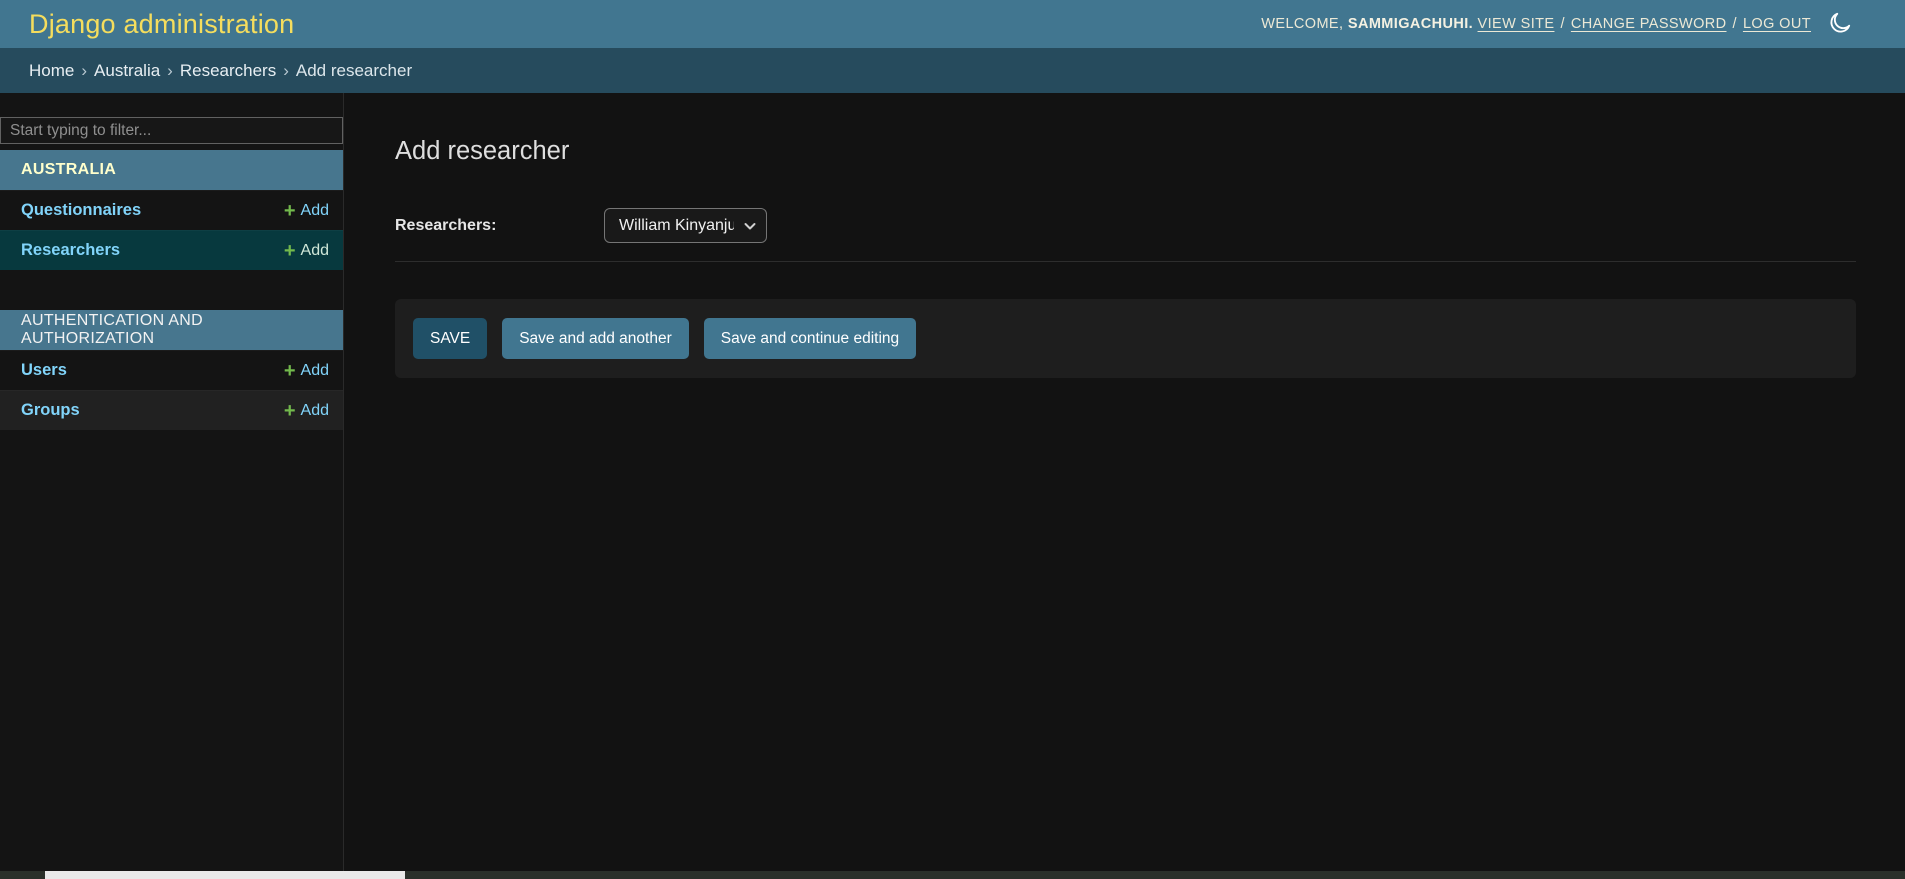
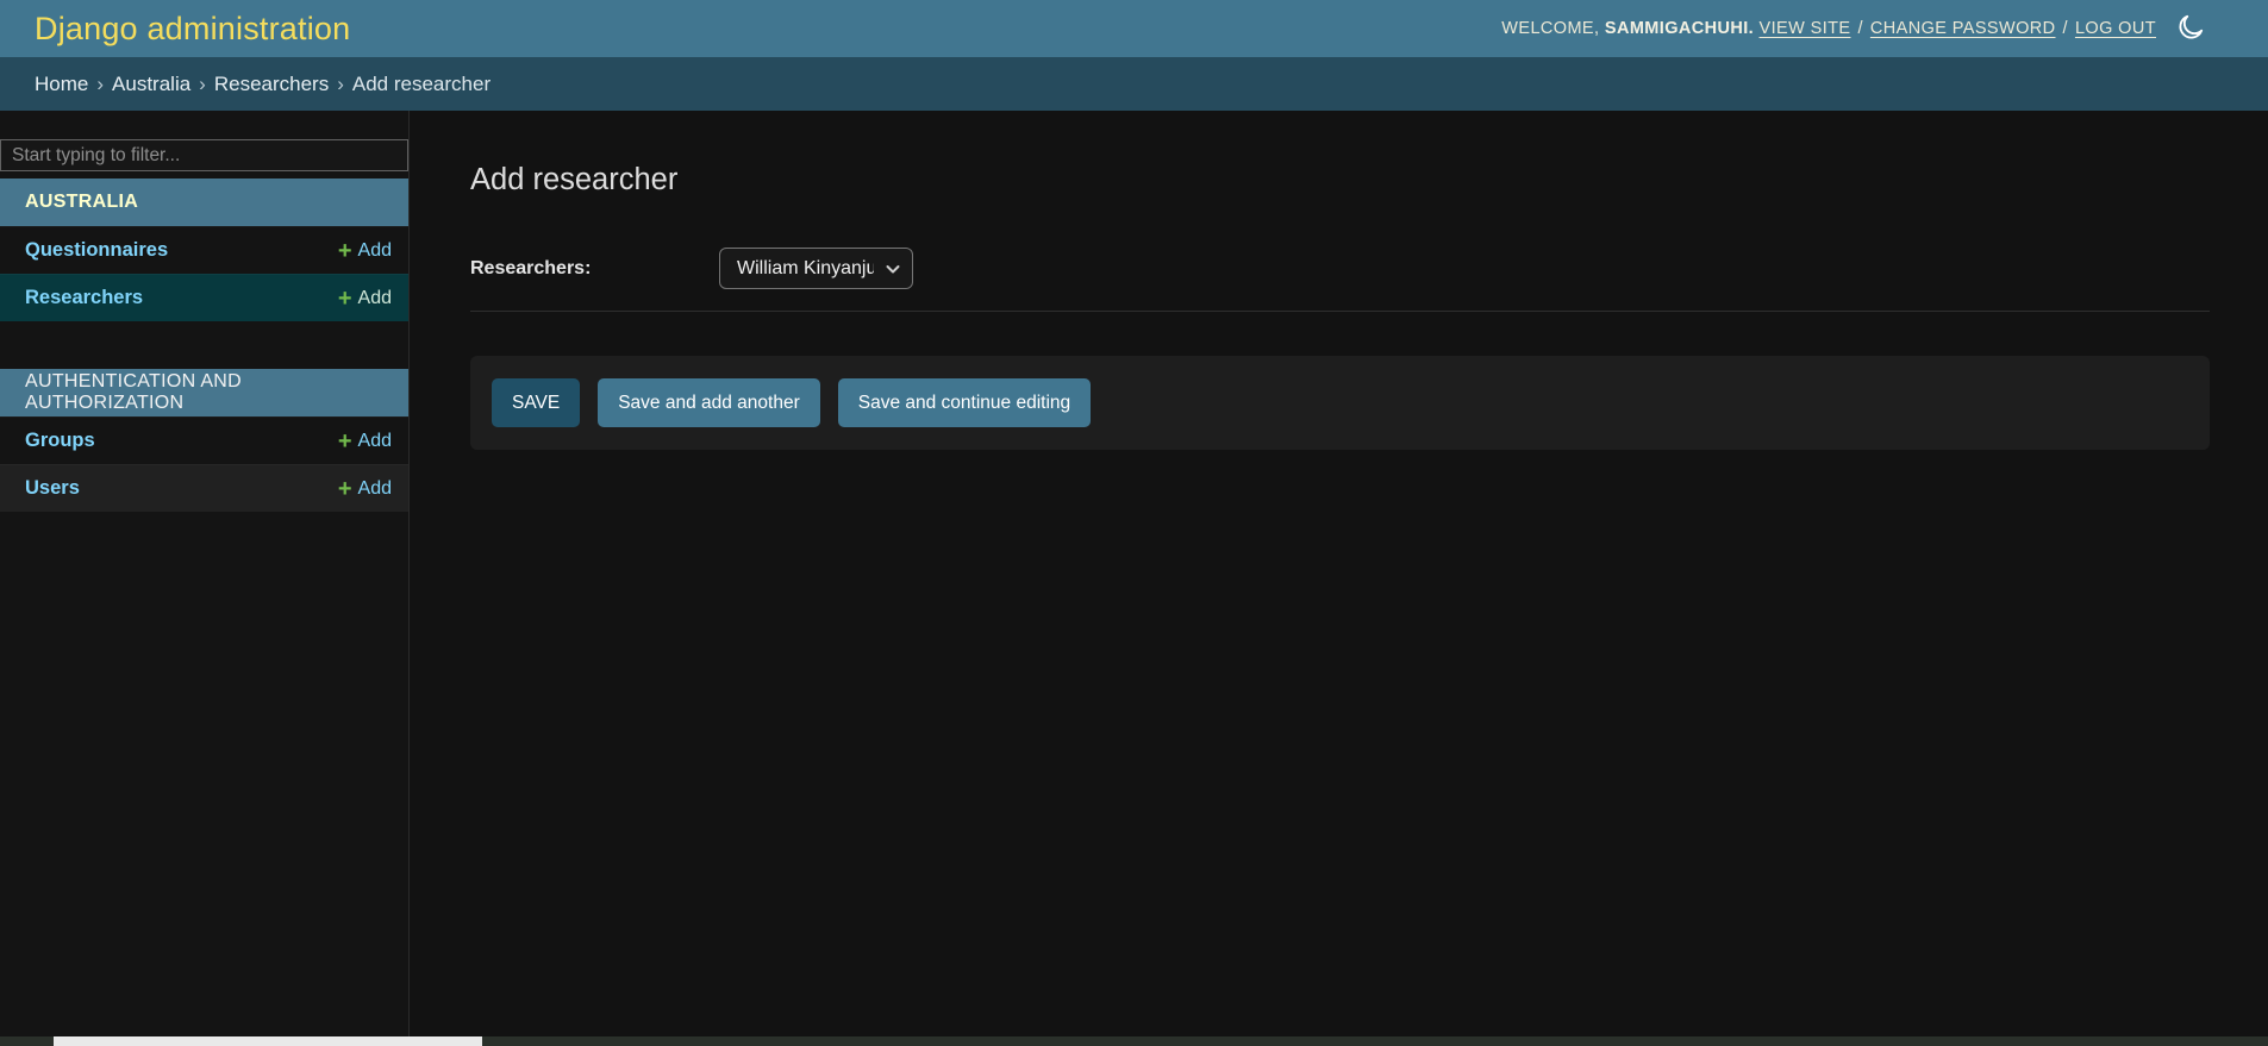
  Django administration
  WELCOME,
  SAMMIGACHUHI.
  VIEW SITE
  /
  CHANGE PASSWORD
  /
  LOG OUT
  Home
  ›
  Australia
  ›
  Researchers
  ›
  Add researcher
  Start typing to filter...
  AUSTRALIA
  Questionnaires
  +
  Add
  Researchers
  +
  Add
  AUTHENTICATION AND AUTHORIZATION
- Users
+ Groups
  +
  Add
- Groups
+ Users
  +
  Add
  Add researcher
  Researchers:
  William Kinyanju
  SAVE
  Save and add another
  Save and continue editing
